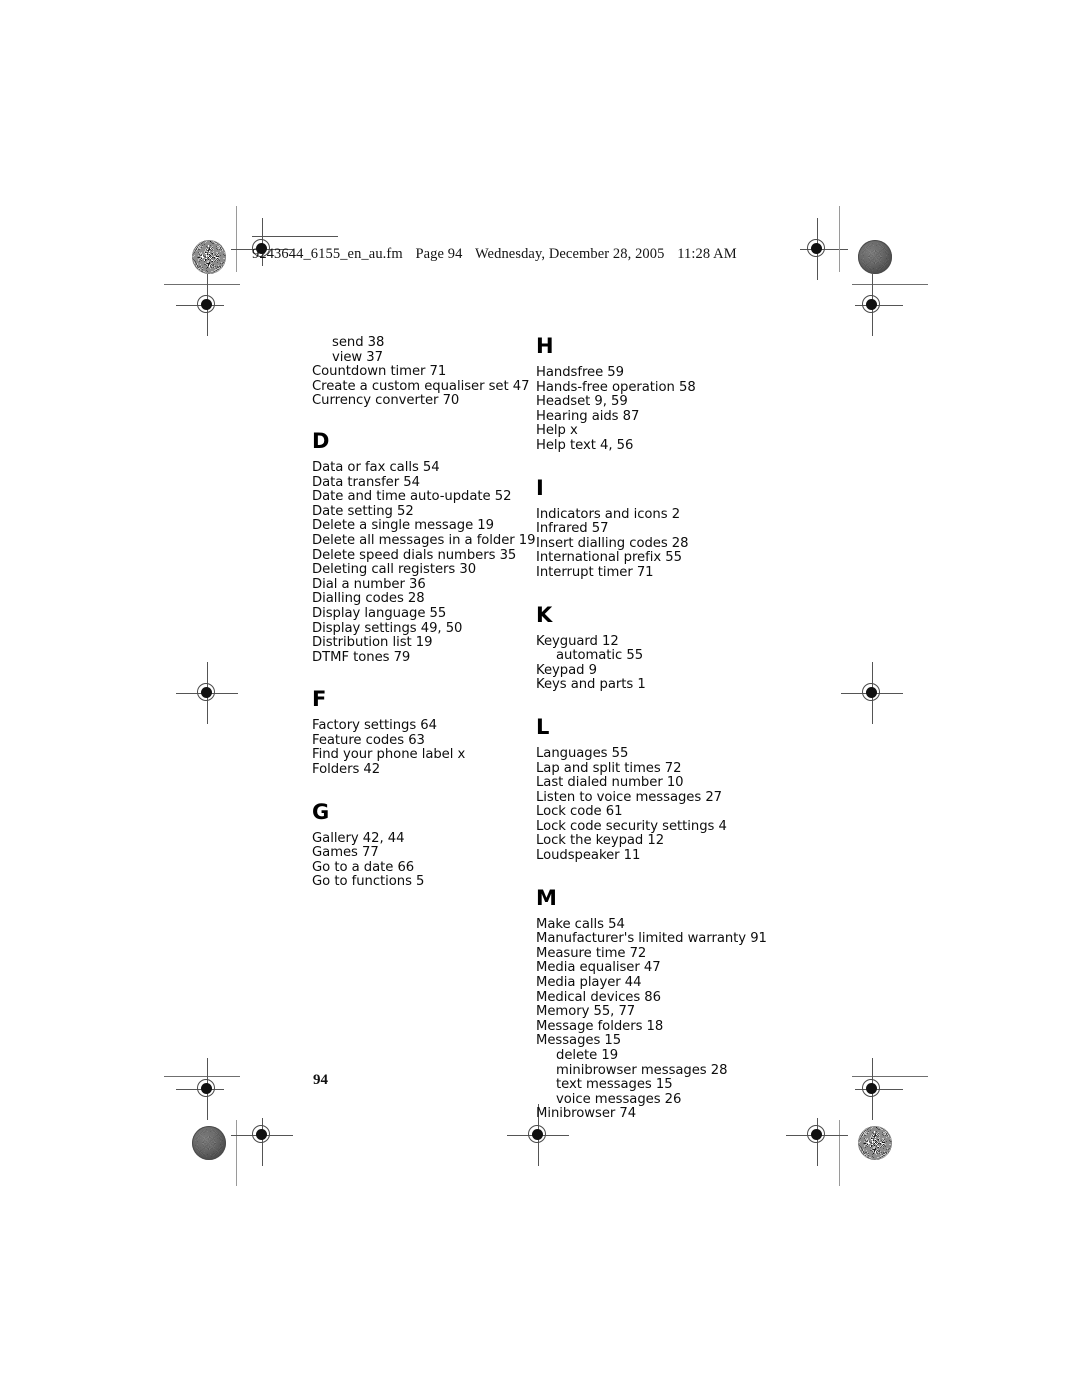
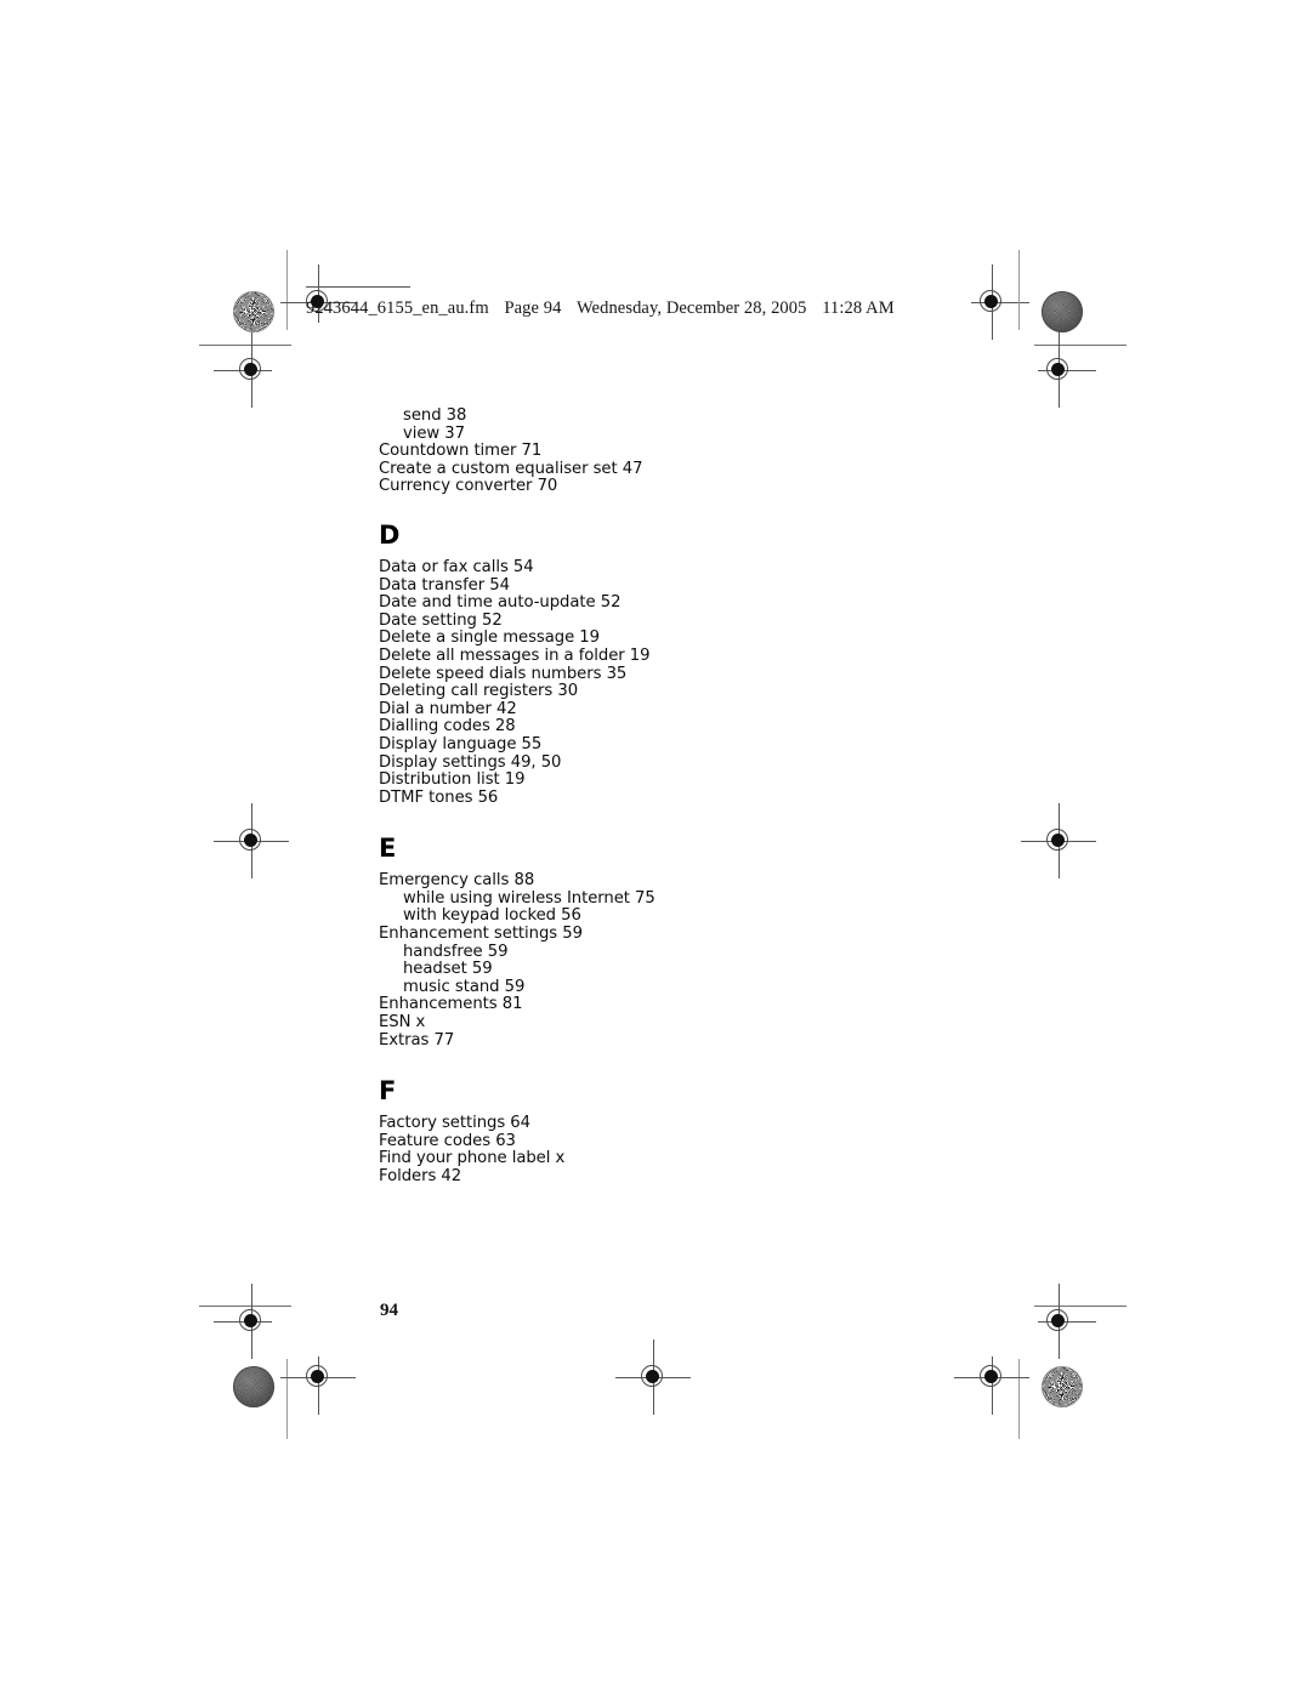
  9243644_6155_en_au.fm Page 94 Wednesday, December 28, 2005 11:28 AM
  send 38
  view 37
  Countdown timer 71
  Create a custom equaliser set 47
  Currency converter 70
  D
  Data or fax calls 54
  Data transfer 54
  Date and time auto-update 52
  Date setting 52
  Delete a single message 19
  Delete all messages in a folder 19
  Delete speed dials numbers 35
  Deleting call registers 30
- Dial a number 36
+ Dial a number 42
  Dialling codes 28
  Display language 55
  Display settings 49, 50
  Distribution list 19
- DTMF tones 79
+ DTMF tones 56
+ E
+ Emergency calls 88
+ while using wireless Internet 75
+ with keypad locked 56
+ Enhancement settings 59
+ handsfree 59
+ headset 59
+ music stand 59
+ Enhancements 81
+ ESN x
+ Extras 77
  F
  Factory settings 64
  Feature codes 63
  Find your phone label x
  Folders 42
- G
- Gallery 42, 44
- Games 77
- Go to a date 66
- Go to functions 5
- H
- Handsfree 59
- Hands-free operation 58
- Headset 9, 59
- Hearing aids 87
- Help x
- Help text 4, 56
- I
- Indicators and icons 2
- Infrared 57
- Insert dialling codes 28
- International prefix 55
- Interrupt timer 71
- K
- Keyguard 12
- automatic 55
- Keypad 9
- Keys and parts 1
- L
- Languages 55
- Lap and split times 72
- Last dialed number 10
- Listen to voice messages 27
- Lock code 61
- Lock code security settings 4
- Lock the keypad 12
- Loudspeaker 11
- M
- Make calls 54
- Manufacturer's limited warranty 91
- Measure time 72
- Media equaliser 47
- Media player 44
- Medical devices 86
- Memory 55, 77
- Message folders 18
- Messages 15
- delete 19
- minibrowser messages 28
- text messages 15
- voice messages 26
- Minibrowser 74
  94
